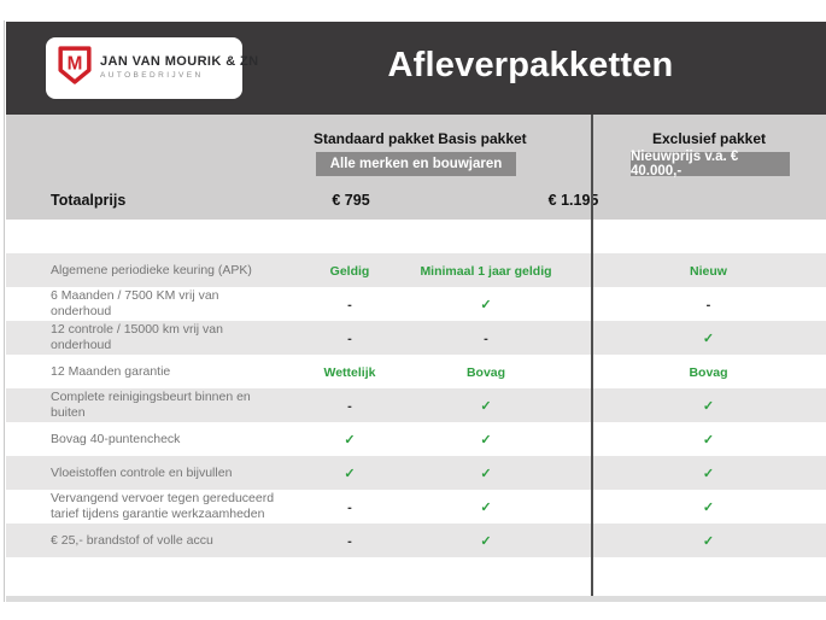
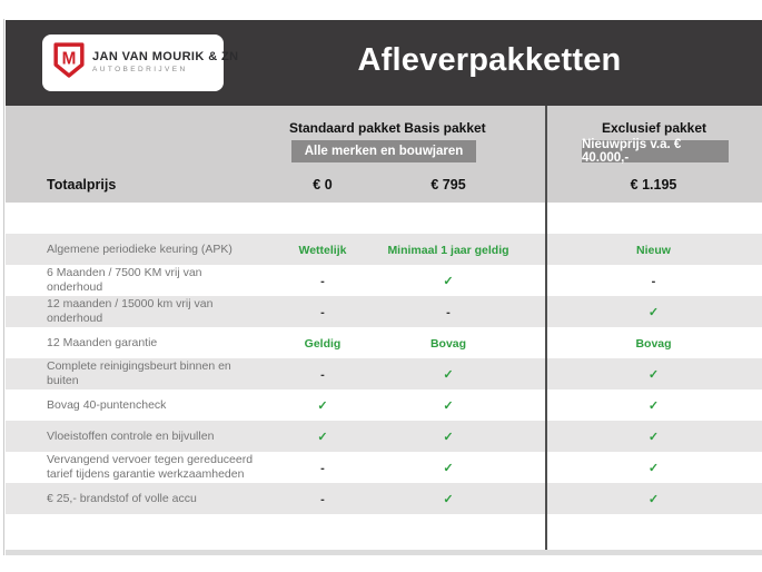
  M
  JAN VAN MOURIK & ZN
  Afleverpakketten
  Standaard pakket
  Basis pakket
  Exclusief pakket
  Alle merken en bouwjaren
  Nieuwprijs v.a. € 40.000,-
  Totaalprijs
+ € 0
  € 795
  € 1.195
  Algemene periodieke keuring (APK)
- Geldig
+ Wettelijk
  Minimaal 1 jaar geldig
  Nieuw
  6 Maanden / 7500 KM vrij van onderhoud
  -
  ✓
  -
- 12 controle / 15000 km vrij van onderhoud
+ 12 maanden / 15000 km vrij van onderhoud
  -
  -
  ✓
  12 Maanden garantie
- Wettelijk
+ Geldig
  Bovag
  Bovag
  Complete reinigingsbeurt binnen en buiten
  -
  ✓
  ✓
  Bovag 40-puntencheck
  ✓
  ✓
  ✓
  Vloeistoffen controle en bijvullen
  ✓
  ✓
  ✓
  Vervangend vervoer tegen gereduceerd tarief tijdens garantie werkzaamheden
  -
  ✓
  ✓
  € 25,- brandstof of volle accu
  -
  ✓
  ✓
